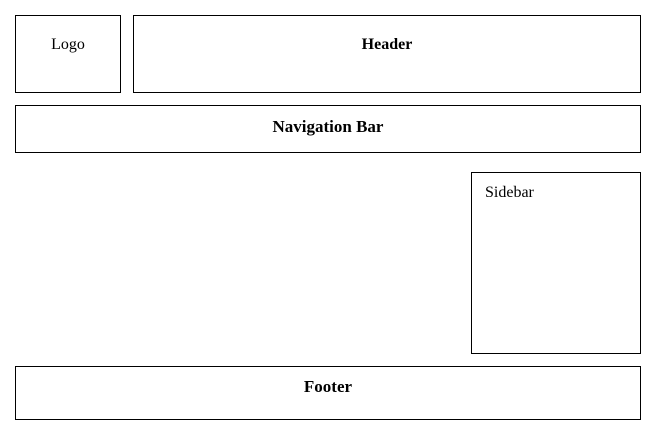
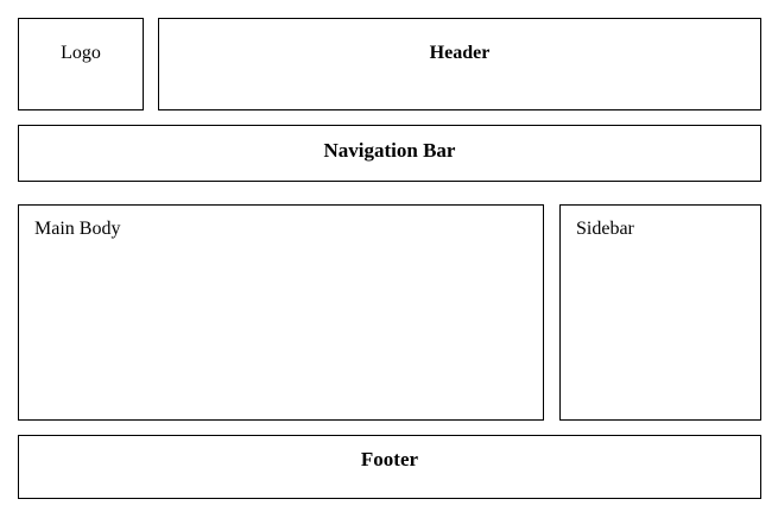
  Logo
  Header
  Navigation Bar
+ Main Body
  Sidebar
  Footer
